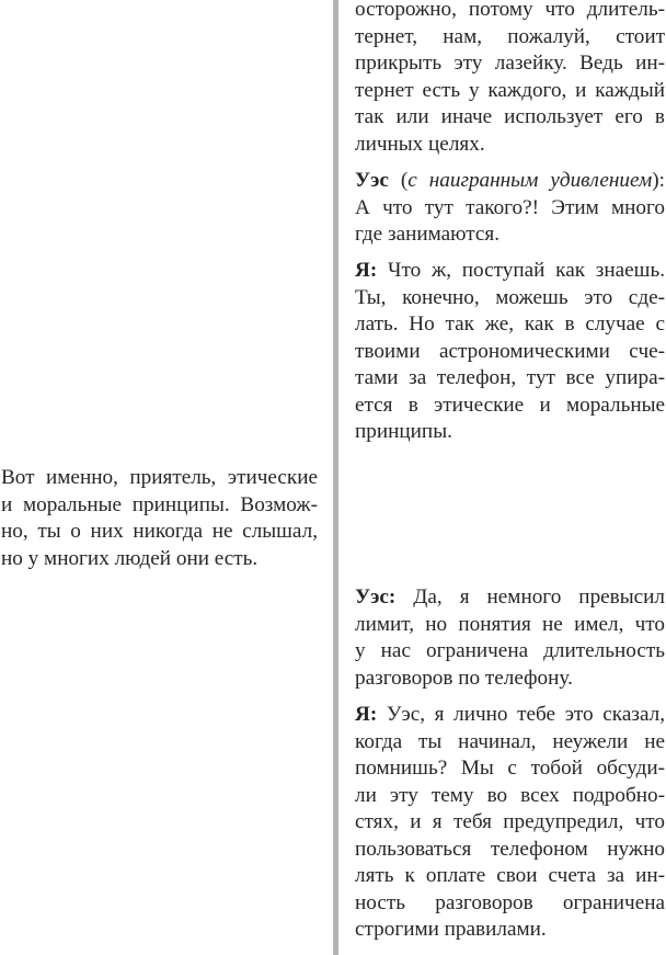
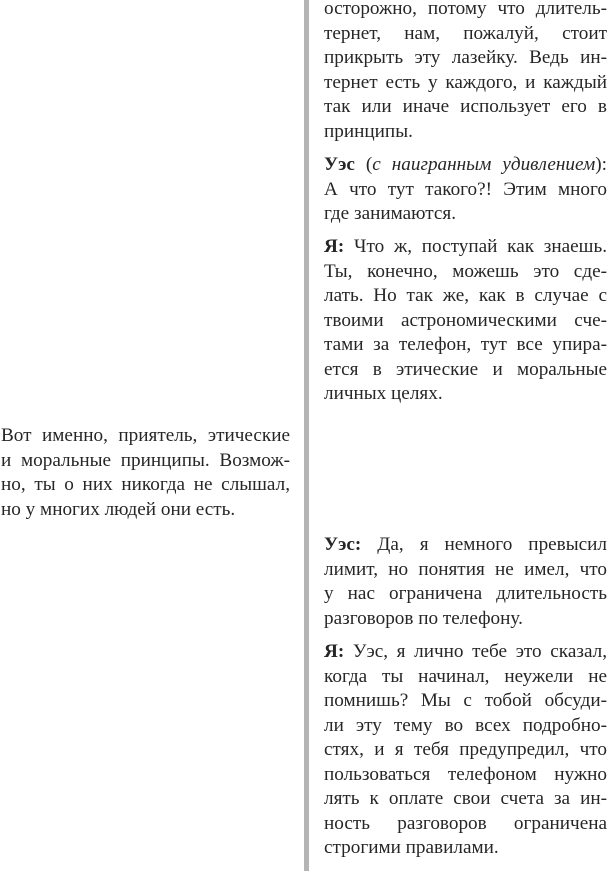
  осторожно, потому что длитель-
  тернет, нам, пожалуй, стоит
  прикрыть эту лазейку. Ведь ин-
  тернет есть у каждого, и каждый
  так или иначе использует его в
- личных целях.
+ принципы.
  Уэс (с наигранным удивлением):
  А что тут такого?! Этим много
  где занимаются.
  Я: Что ж, поступай как знаешь.
  Ты, конечно, можешь это сде-
  лать. Но так же, как в случае с
  твоими астрономическими сче-
  тами за телефон, тут все упира-
  ется в этические и моральные
- принципы.
+ личных целях.
  Вот именно, приятель, этические
  и моральные принципы. Возмож-
  но, ты о них никогда не слышал,
  но у многих людей они есть.
  Уэс: Да, я немного превысил
  лимит, но понятия не имел, что
  у нас ограничена длительность
  разговоров по телефону.
  Я: Уэс, я лично тебе это сказал,
  когда ты начинал, неужели не
  помнишь? Мы с тобой обсуди-
  ли эту тему во всех подробно-
  стях, и я тебя предупредил, что
  пользоваться телефоном нужно
  лять к оплате свои счета за ин-
  ность разговоров ограничена
  строгими правилами.
